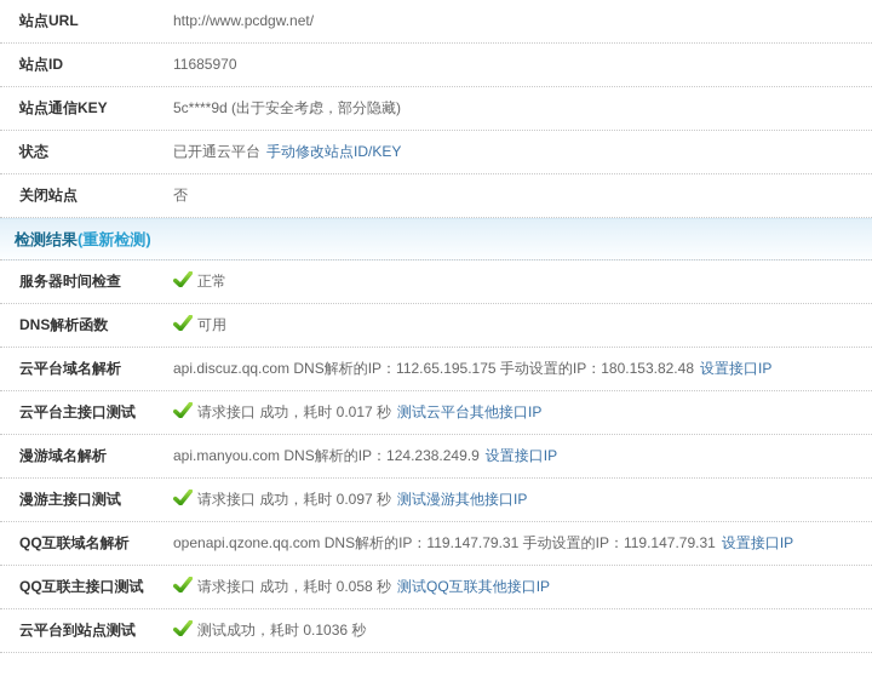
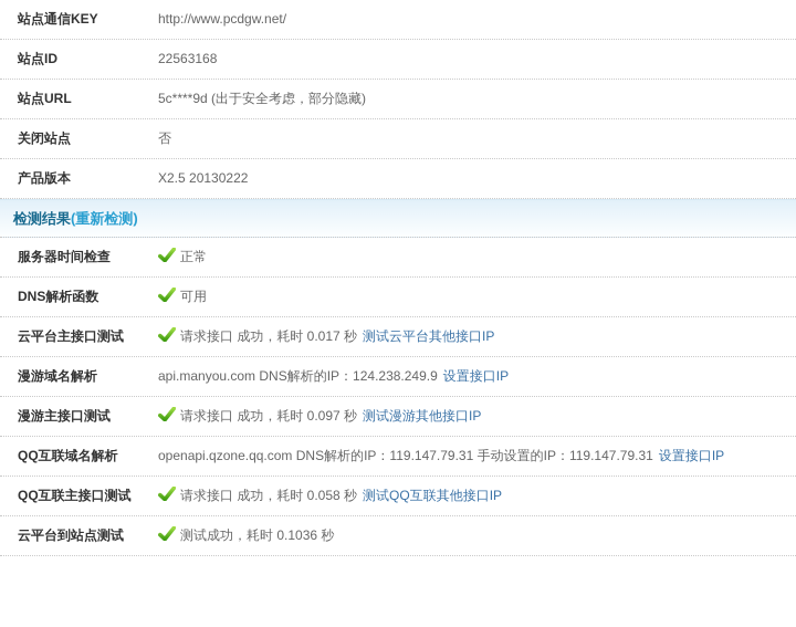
- 站点URL http://www.pcdgw.net/
+ 站点通信KEY http://www.pcdgw.net/
- 站点ID 11685970
+ 站点ID 22563168
- 站点通信KEY 5c****9d (出于安全考虑，部分隐藏)
+ 站点URL 5c****9d (出于安全考虑，部分隐藏)
- 状态 已开通云平台 手动修改站点ID/KEY
  关闭站点 否
+ 产品版本 X2.5 20130222
  检测结果(重新检测)
  服务器时间检查 正常
  DNS解析函数 可用
- 云平台域名解析 api.discuz.qq.com DNS解析的IP：112.65.195.175 手动设置的IP：180.153.82.48 设置接口IP
  云平台主接口测试 请求接口 成功，耗时 0.017 秒 测试云平台其他接口IP
  漫游域名解析 api.manyou.com DNS解析的IP：124.238.249.9 设置接口IP
  漫游主接口测试 请求接口 成功，耗时 0.097 秒 测试漫游其他接口IP
  QQ互联域名解析 openapi.qzone.qq.com DNS解析的IP：119.147.79.31 手动设置的IP：119.147.79.31 设置接口IP
  QQ互联主接口测试 请求接口 成功，耗时 0.058 秒 测试QQ互联其他接口IP
  云平台到站点测试 测试成功，耗时 0.1036 秒
